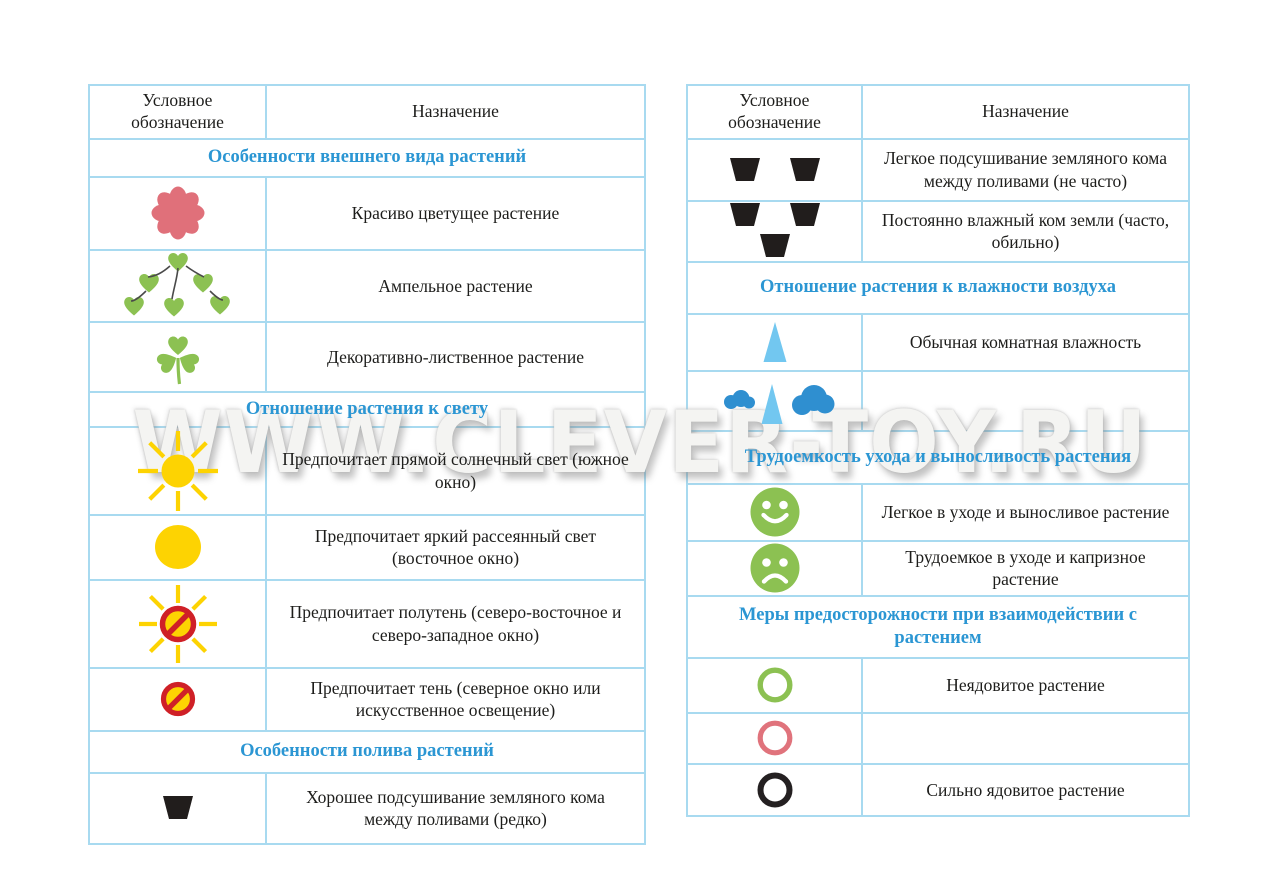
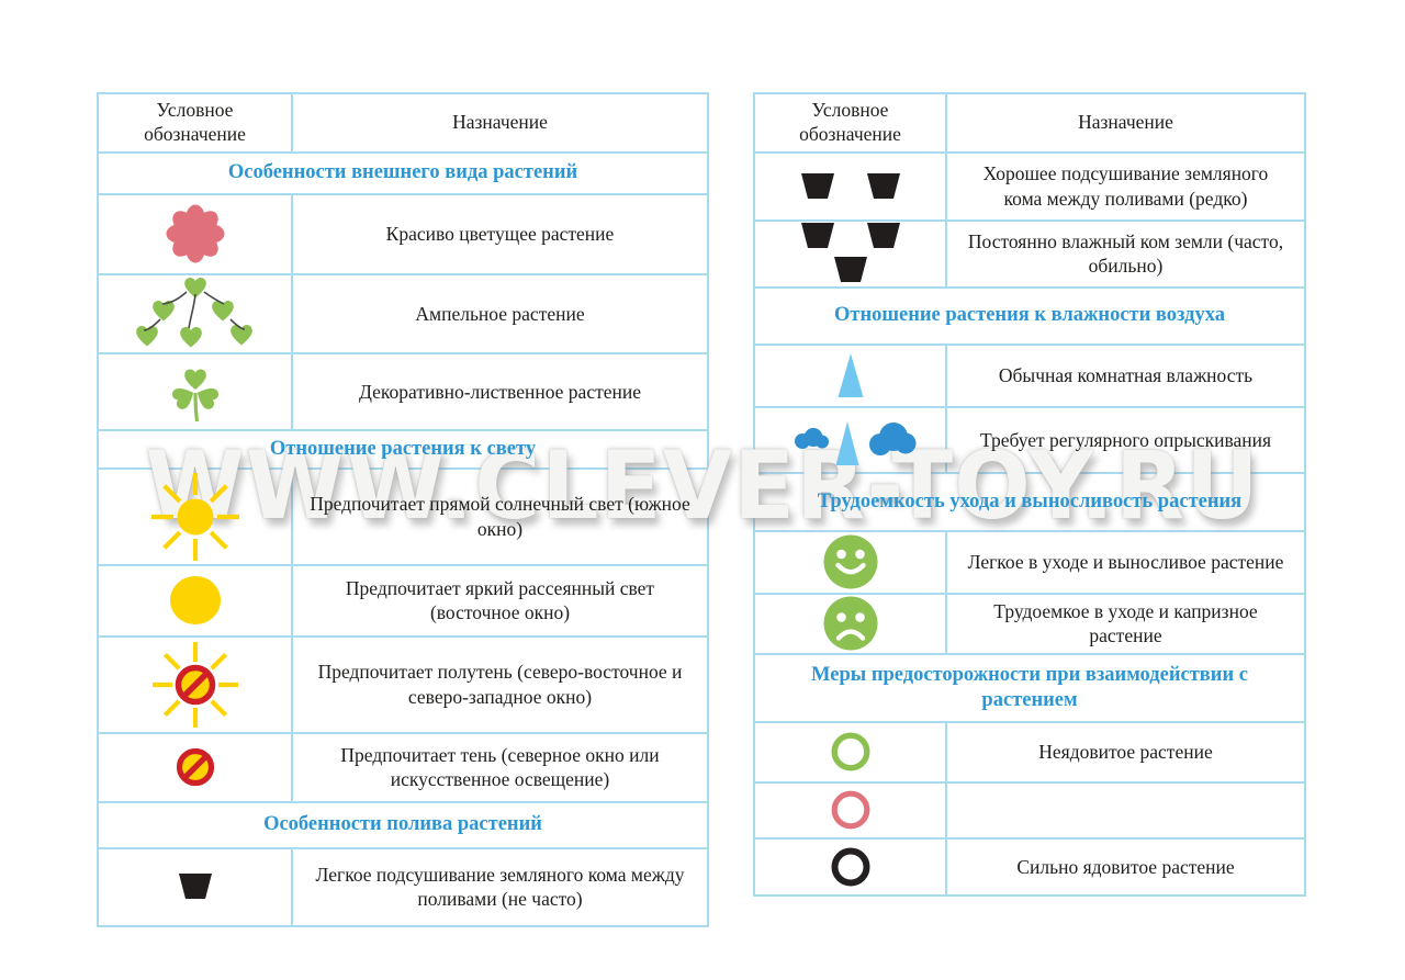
  WW.CLEVER-TOY.RU
  Условное обозначение
  Назначение
  Особенности внешнего вида растений
  Красиво цветущее растение
  Ампельное растение
  Декоративно-лиственное растение
  Отношение растения к свету
  Предпочитает прямой солнечный свет (южное окно)
  Предпочитает яркий рассеянный свет (восточное окно)
  Предпочитает полутень (северо-восточное и северо-западное окно)
  Предпочитает тень (северное окно или искусственное освещение)
  Особенности полива растений
- Хорошее подсушивание земляного кома между поливами (редко)
+ Легкое подсушивание земляного кома между поливами (не часто)
  Условное обозначение
  Назначение
- Легкое подсушивание земляного кома между поливами (не часто)
+ Хорошее подсушивание земляного кома между поливами (редко)
  Постоянно влажный ком земли (часто, обильно)
  Отношение растения к влажности воздуха
  Обычная комнатная влажность
+ Требует регулярного опрыскивания
  Трудоемкость ухода и выносливость растения
  Легкое в уходе и выносливое растение
  Трудоемкое в уходе и капризное растение
  Меры предосторожности при взаимодействии с растением
  Неядовитое растение
  Сильно ядовитое растение
